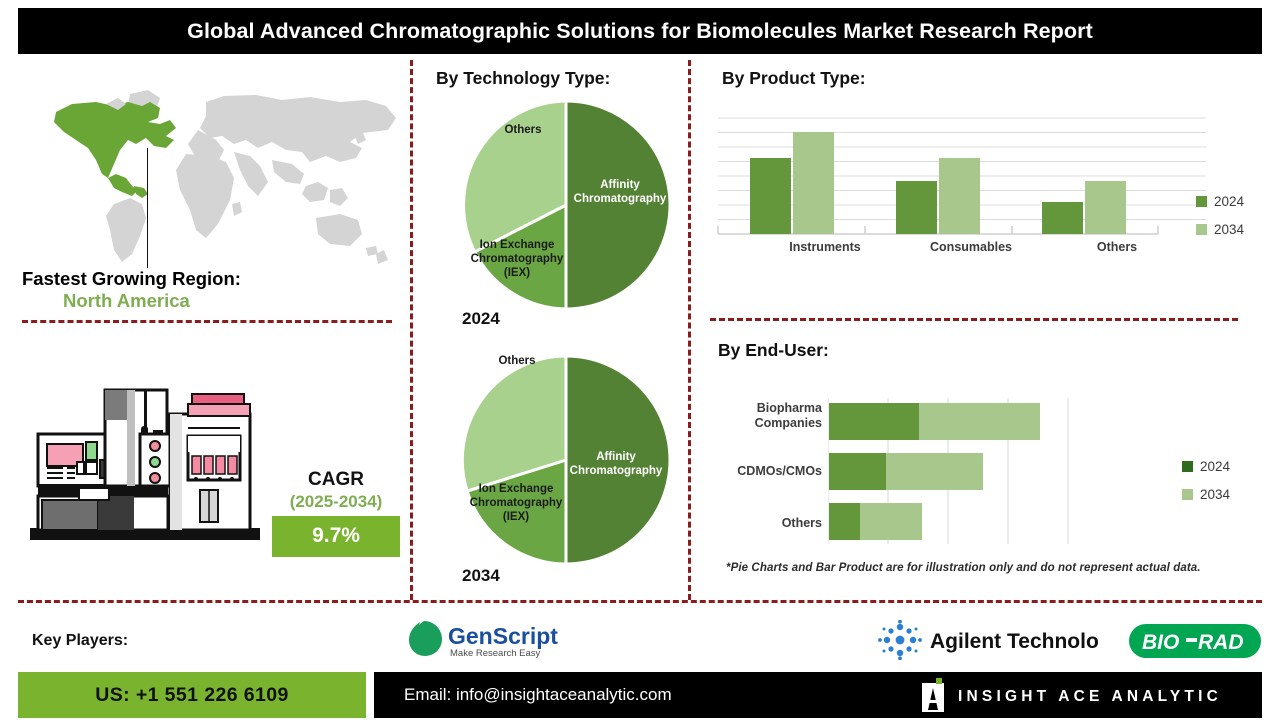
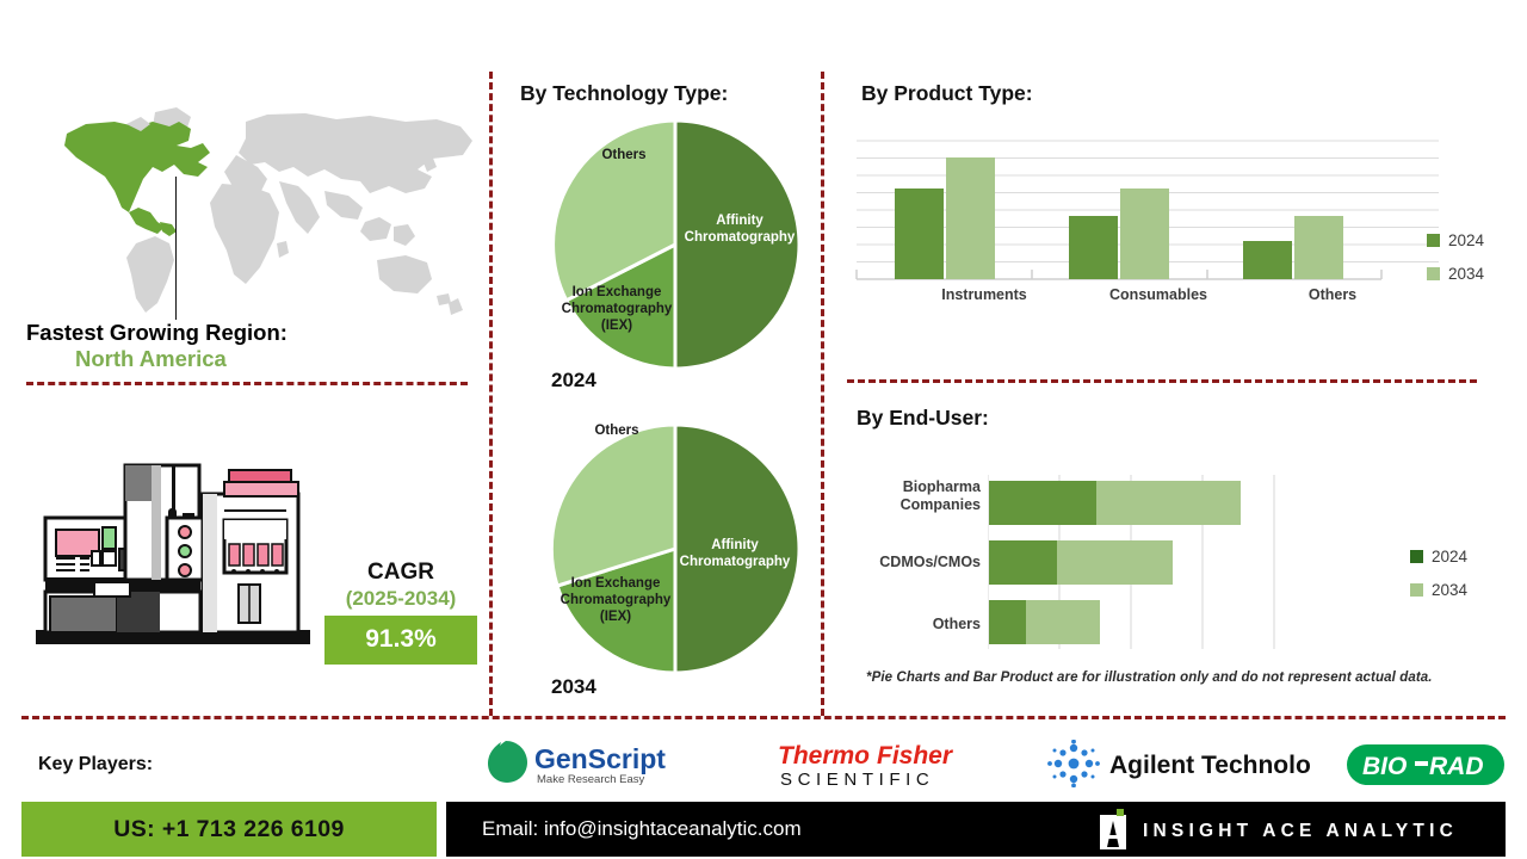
- Global Advanced Chromatographic Solutions for Biomolecules Market Research Report
  Fastest Growing Region:
  North America
  CAGR
  (2025-2034)
- 9.7%
+ 91.3%
  By Technology Type:
  Others
  Ion Exchange Chromatography (IEX)
  Affinity Chromatography
  2024
  Others
  Ion Exchange Chromatography (IEX)
  Affinity Chromatography
  2034
  By Product Type:
  Instruments
  Consumables
  Others
  2024
  2034
  By End-User:
  Biopharma Companies
  CDMOs/CMOs
  Others
  2024
  2034
  *Pie Charts and Bar Product are for illustration only and do not represent actual data.
  Key Players:
  GenScript
  Make Research Easy
+ Thermo
+ Fisher
+ SCIENTIFIC
  Agilent Technolo
  BIO
  RAD
- US: +1 551 226 6109
+ US: +1 713 226 6109
  Email: info@insightaceanalytic.com
  INSIGHT ACE ANALYTIC
